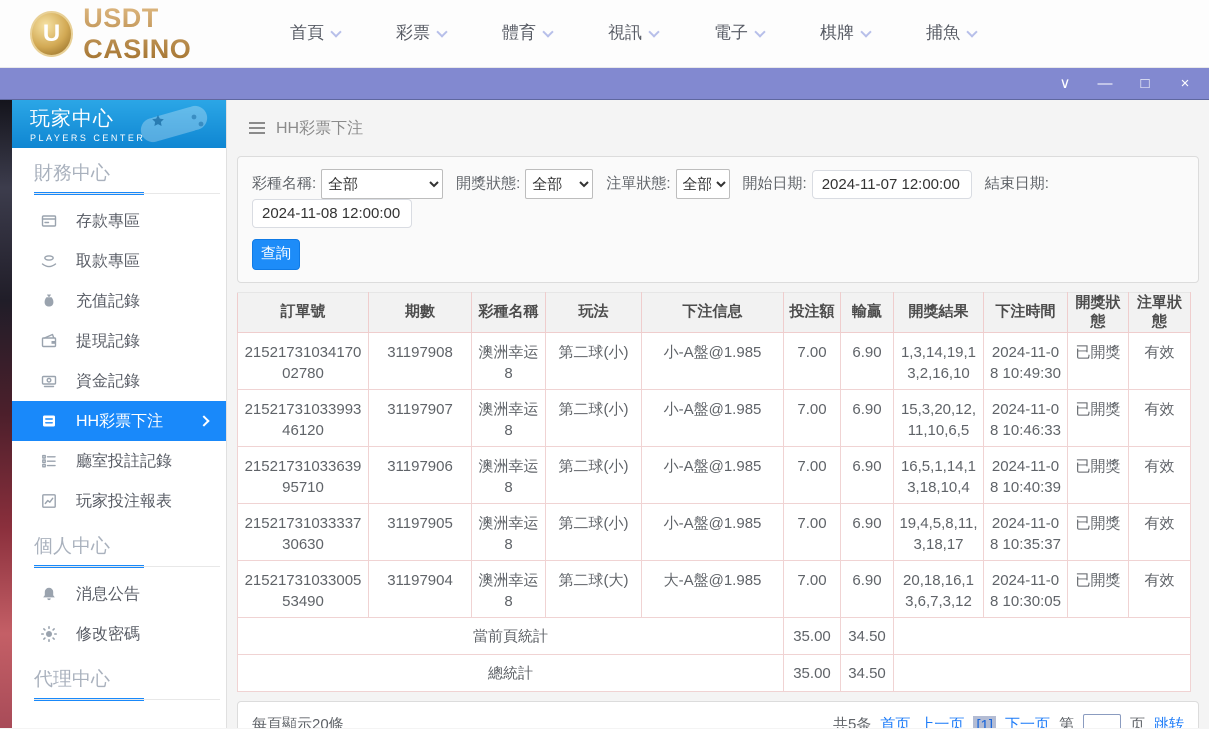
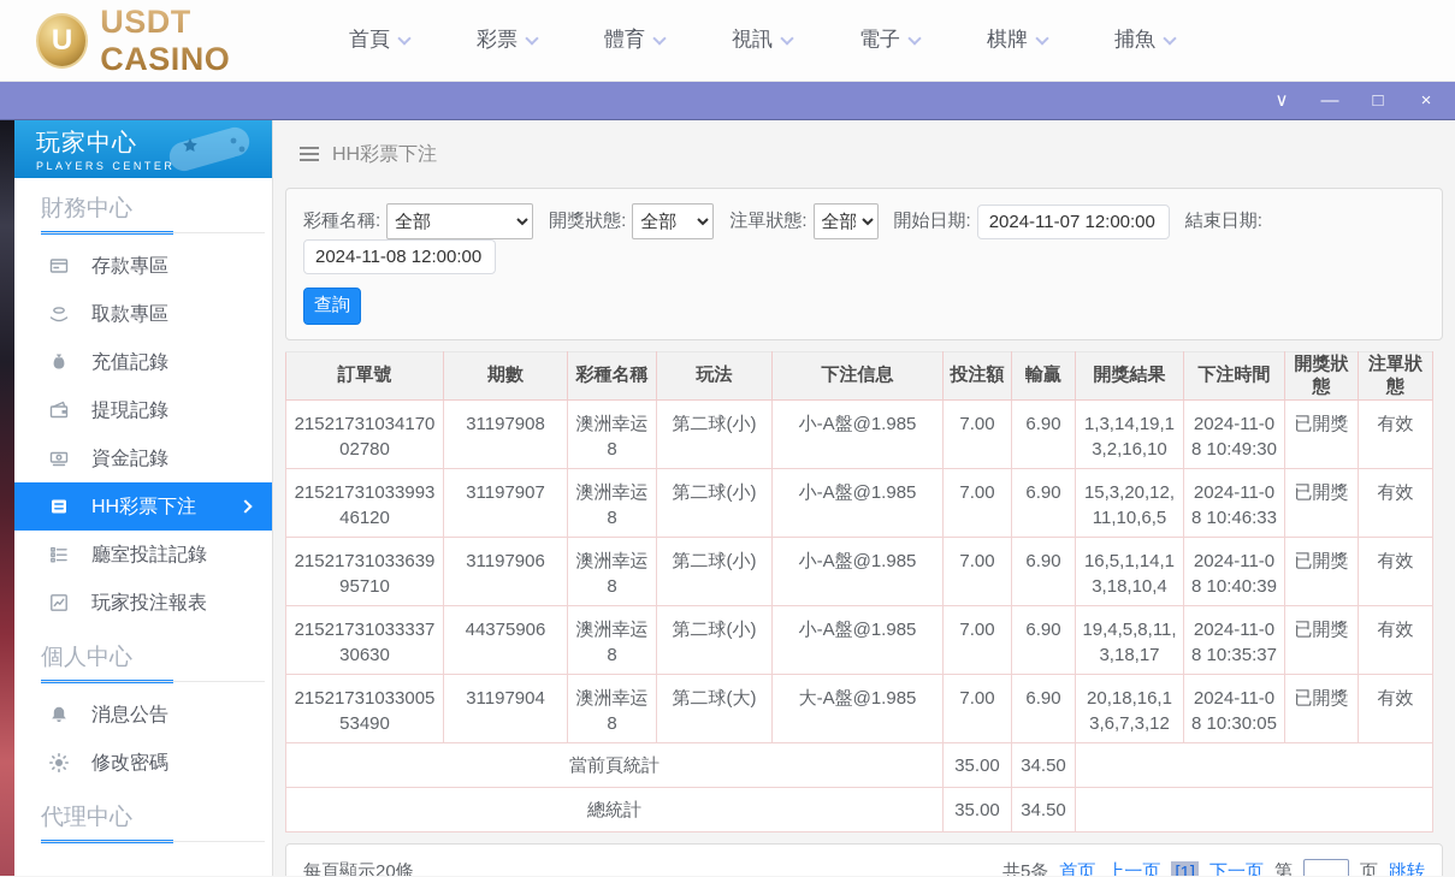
  U
  USDT CASINO
  首頁
  彩票
  體育
  視訊
  電子
  棋牌
  捕魚
  ∨
  —
  □
  ×
  玩家中心
  PLAYERS CENTER
  財務中心
  存款專區
  取款專區
  充值記錄
  提現記錄
  資金記錄
  HH彩票下注
  廳室投註記錄
  玩家投注報表
  個人中心
  消息公告
  修改密碼
  代理中心
  HH彩票下注
  彩種名稱:
  全部
  開獎狀態:
  全部
  注單狀態:
  全部
  開始日期:
  2024-11-07 12:00:00
  結束日期:
  2024-11-08 12:00:00
  查詢
  訂單號	期數	彩種名稱	玩法	下注信息	投注額	輸贏	開獎結果	下注時間	開獎狀態	注單狀態
  2152173103417002780	31197908	澳洲幸运8	第二球(小)	小-A盤@1.985	7.00	6.90	1,3,14,19,13,2,16,10	2024-11-08 10:49:30	已開獎	有效
  2152173103399346120	31197907	澳洲幸运8	第二球(小)	小-A盤@1.985	7.00	6.90	15,3,20,12,11,10,6,5	2024-11-08 10:46:33	已開獎	有效
  2152173103363995710	31197906	澳洲幸运8	第二球(小)	小-A盤@1.985	7.00	6.90	16,5,1,14,13,18,10,4	2024-11-08 10:40:39	已開獎	有效
- 2152173103333730630	31197905	澳洲幸运8	第二球(小)	小-A盤@1.985	7.00	6.90	19,4,5,8,11,3,18,17	2024-11-08 10:35:37	已開獎	有效
+ 2152173103333730630	44375906	澳洲幸运8	第二球(小)	小-A盤@1.985	7.00	6.90	19,4,5,8,11,3,18,17	2024-11-08 10:35:37	已開獎	有效
  2152173103300553490	31197904	澳洲幸运8	第二球(大)	大-A盤@1.985	7.00	6.90	20,18,16,13,6,7,3,12	2024-11-08 10:30:05	已開獎	有效
  當前頁統計	35.00	34.50
  總統計	35.00	34.50
  每頁顯示20條
  共5条
  首页
  上一页
  [1]
  下一页
  第
  页
  跳转
